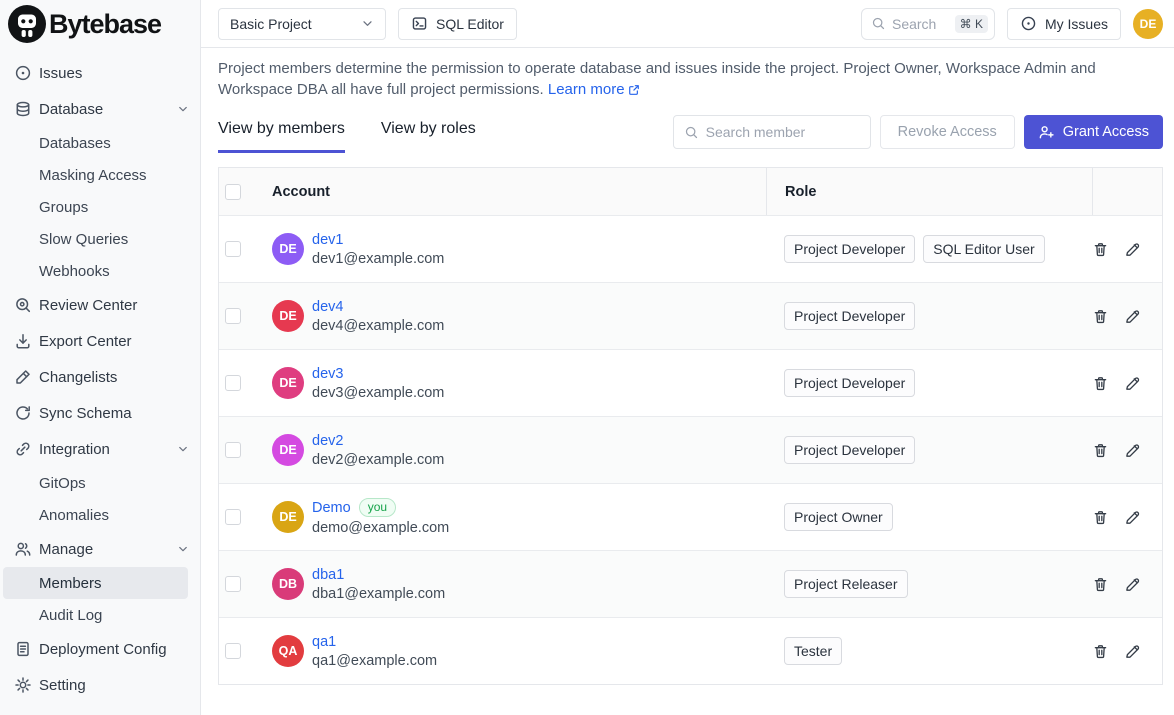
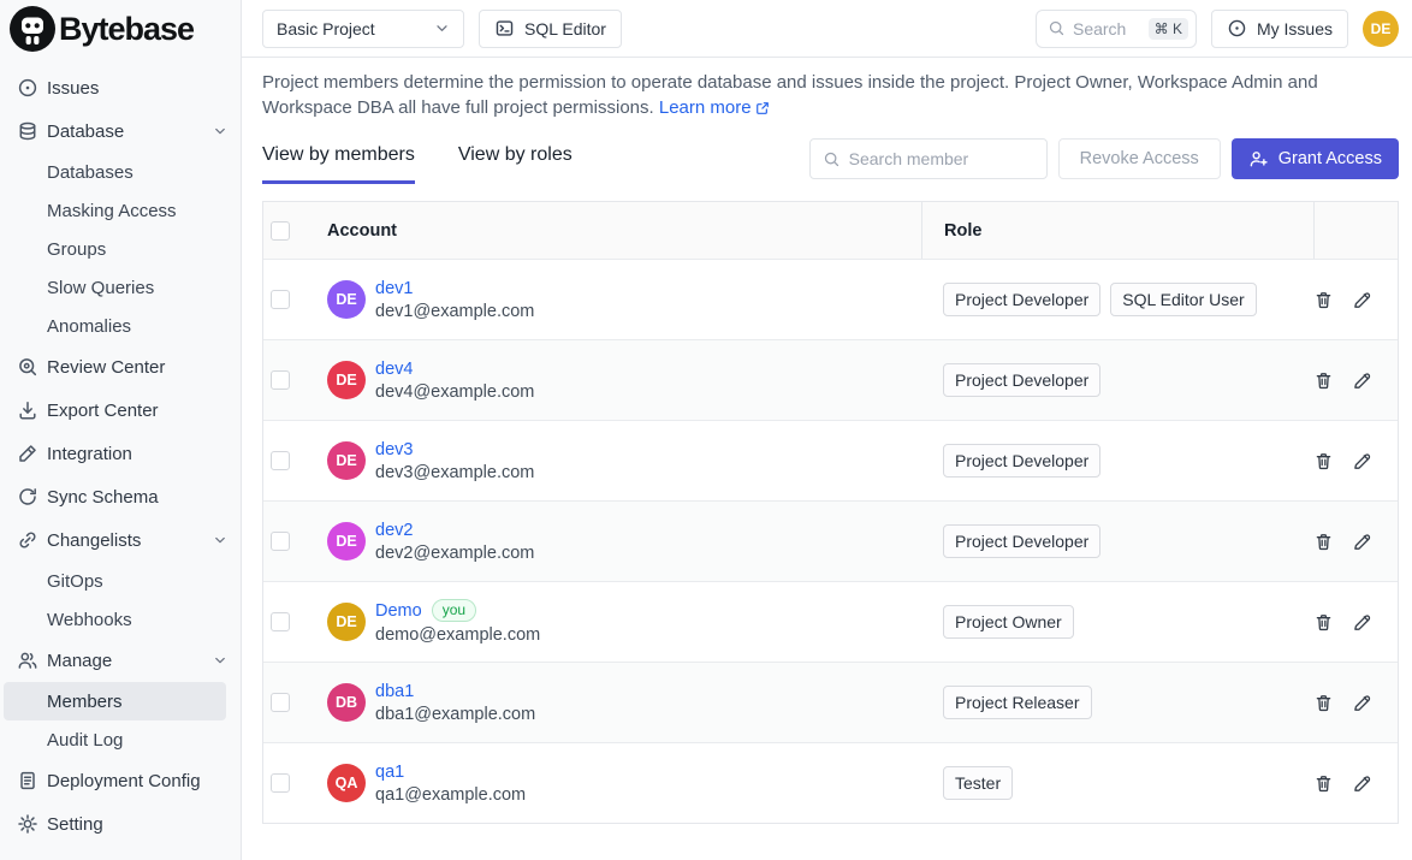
  Bytebase
  Issues
  Database
  Databases
  Masking Access
  Groups
  Slow Queries
- Webhooks
+ Anomalies
  Review Center
  Export Center
- Changelists
+ Integration
  Sync Schema
- Integration
+ Changelists
  GitOps
- Anomalies
+ Webhooks
  Manage
  Members
  Audit Log
  Deployment Config
  Setting
  Basic Project
  SQL Editor
  Search
  ⌘ K
  My Issues
  DE
  Project members determine the permission to operate database and issues inside the project. Project Owner, Workspace Admin and Workspace DBA all have full project permissions.
  Learn more
  View by members
  View by roles
  Search member
  Revoke Access
  Grant Access
  Account
  Role
  DE
  dev1
  dev1@example.com
  Project Developer
  SQL Editor User
  DE
  dev4
  dev4@example.com
  Project Developer
  DE
  dev3
  dev3@example.com
  Project Developer
  DE
  dev2
  dev2@example.com
  Project Developer
  DE
  Demo
  you
  demo@example.com
  Project Owner
  DB
  dba1
  dba1@example.com
  Project Releaser
  QA
  qa1
  qa1@example.com
  Tester
